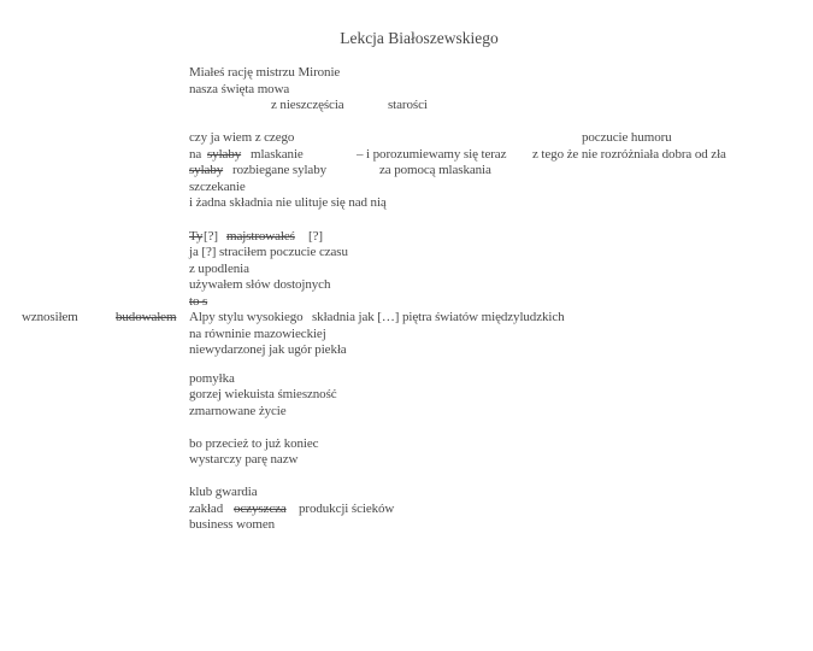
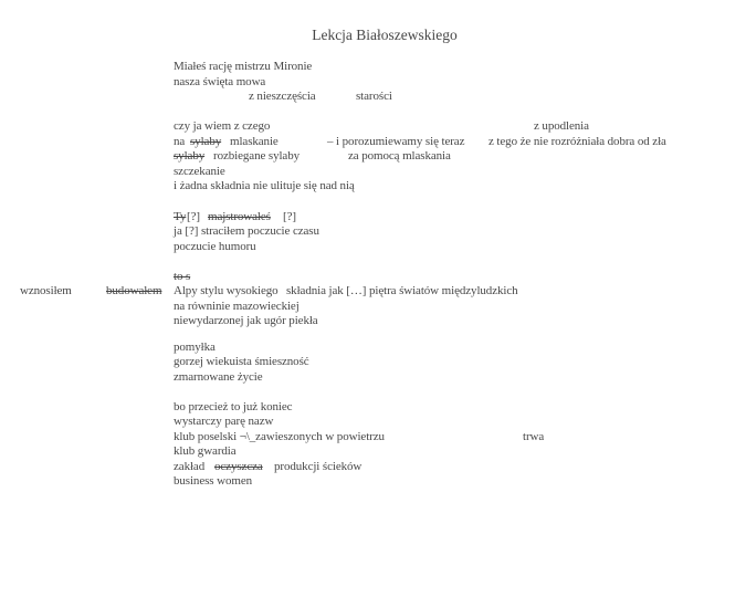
  Lekcja Białoszewskiego
  Miałeś rację mistrzu Mironie
  nasza święta mowa
  z nieszczęścia
  starości
  czy ja wiem z czego
- poczucie humoru
+ z upodlenia
  na
  sylaby
  mlaskanie
  – i porozumiewamy się teraz
  z tego że nie rozróżniała dobra od zła
  sylaby
  rozbiegane sylaby
  za pomocą mlaskania
  szczekanie
  i żadna składnia nie ulituje się nad nią
  Ty
  [?]
  majstrowałeś
  [?]
  ja [?] straciłem poczucie czasu
- z upodlenia
+ poczucie humoru
- używałem słów dostojnych
  to s
  wznosiłem
  budowałem
  Alpy stylu wysokiego
  składnia jak […] piętra światów międzyludzkich
  na równinie mazowieckiej
  niewydarzonej jak ugór piekła
  pomyłka
  gorzej wiekuista śmieszność
  zmarnowane życie
  bo przecież to już koniec
  wystarczy parę nazw
+ klub poselski ¬\_zawieszonych w powietrzu
+ trwa
  klub gwardia
  zakład
  oczyszcza
  produkcji ścieków
  business women
